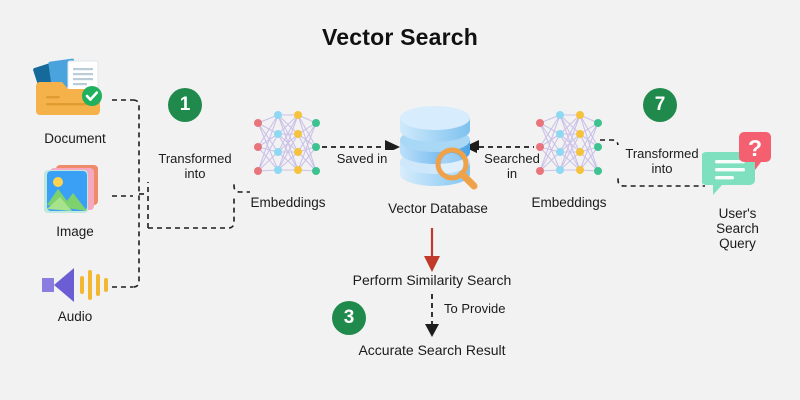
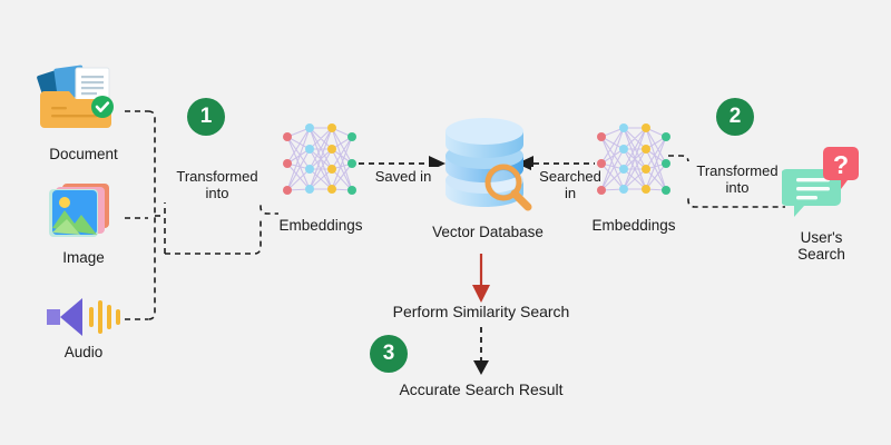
- Vector Search
  1
- 7
+ 2
  3
  Document
  Image
  Audio
  Transformed
  into
  Embeddings
  Saved in
  Vector Database
  Searched
  in
  Embeddings
  Transformed
  into
  ?
  User's
  Search
- Query
  Perform Similarity Search
- To Provide
  Accurate Search Result
